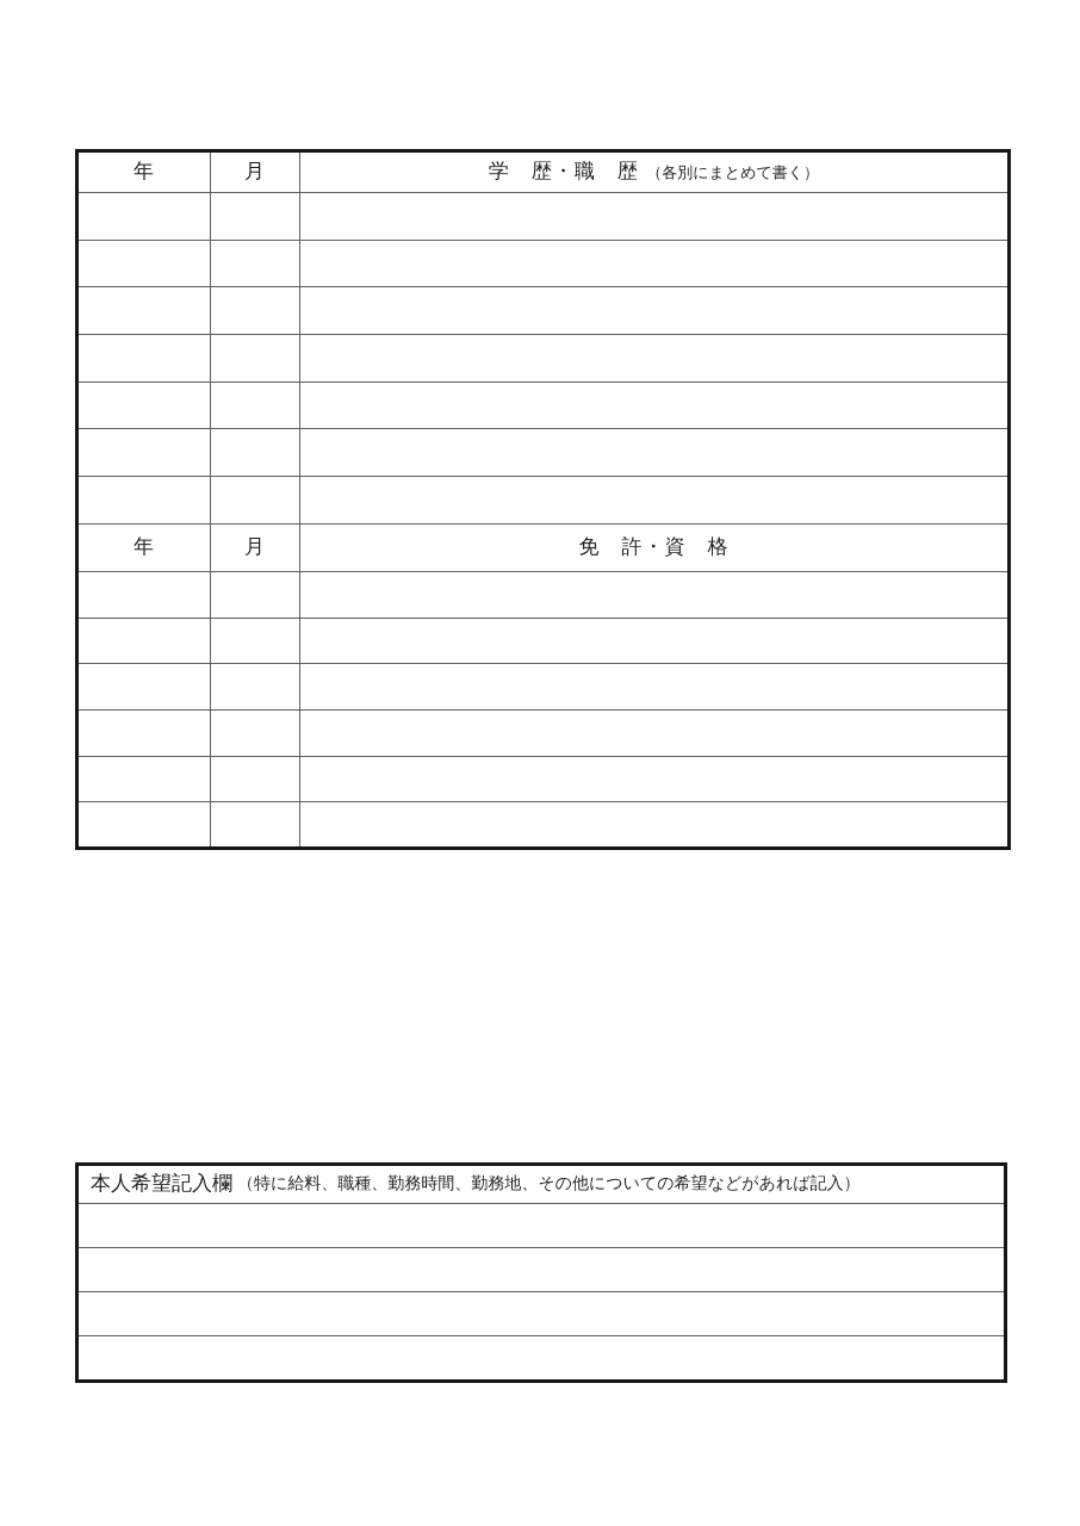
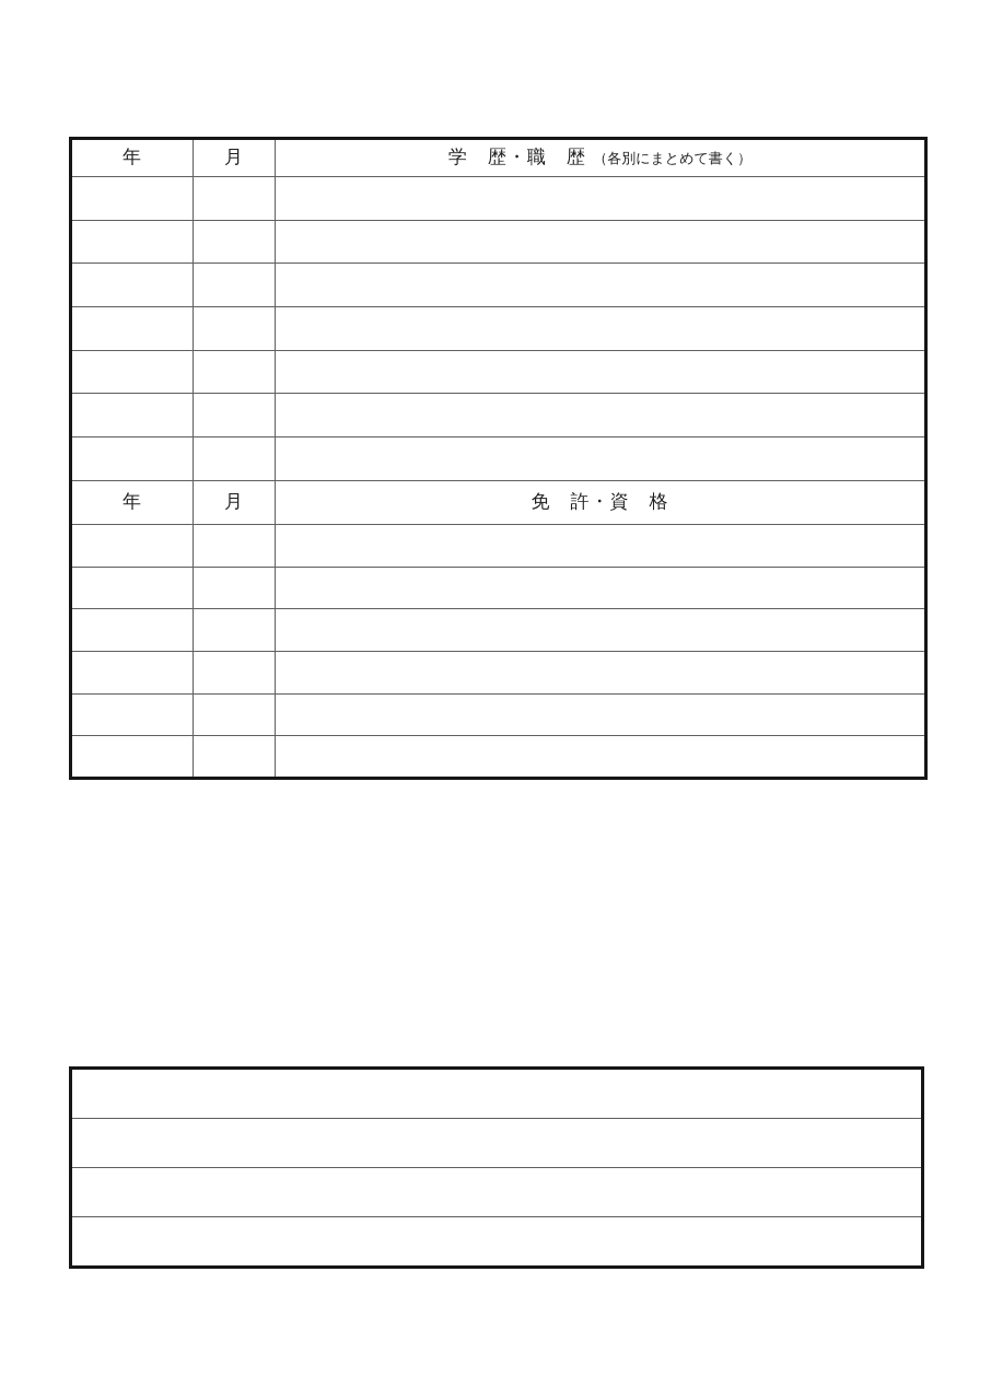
  年	月	学 歴・職 歴 （各別にまとめて書く）
  年	月	免 許・資 格
- 本人希望記入欄
- （特に給料、職種、勤務時間、勤務地、その他についての希望などがあれば記入）
